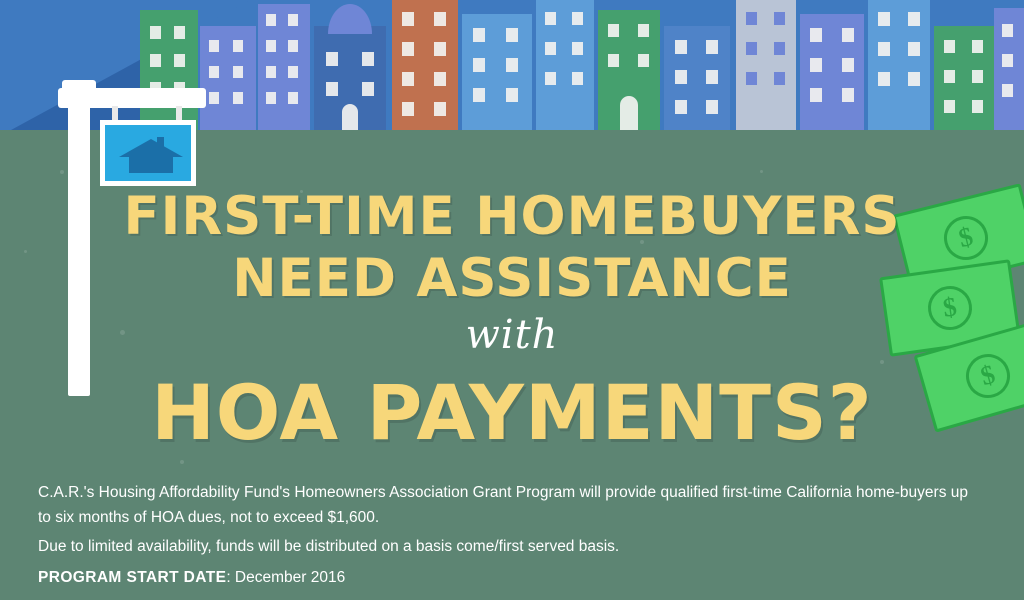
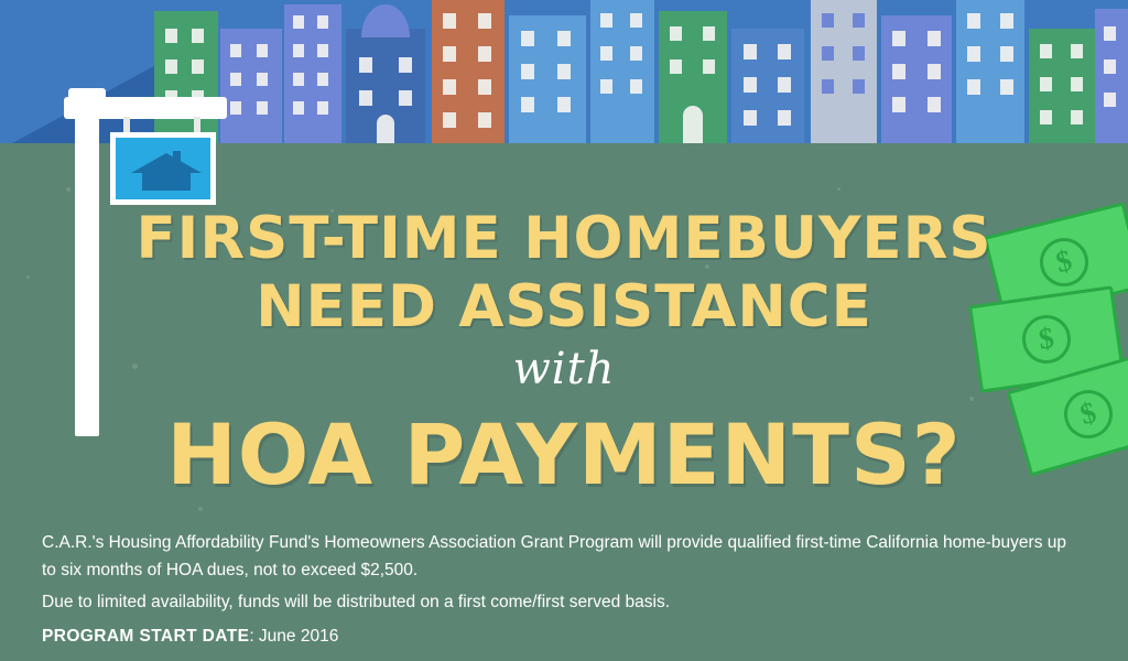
  FIRST-TIME HOMEBUYERS
  NEED ASSISTANCE
  with
  HOA PAYMENTS?
- C.A.R.'s Housing Affordability Fund's Homeowners Association Grant Program will provide qualified first-time California home-buyers up to six months of HOA dues, not to exceed $1,600.
+ C.A.R.'s Housing Affordability Fund's Homeowners Association Grant Program will provide qualified first-time California home-buyers up to six months of HOA dues, not to exceed $2,500.
- Due to limited availability, funds will be distributed on a basis come/first served basis.
+ Due to limited availability, funds will be distributed on a first come/first served basis.
- PROGRAM START DATE: December 2016
+ PROGRAM START DATE: June 2016
